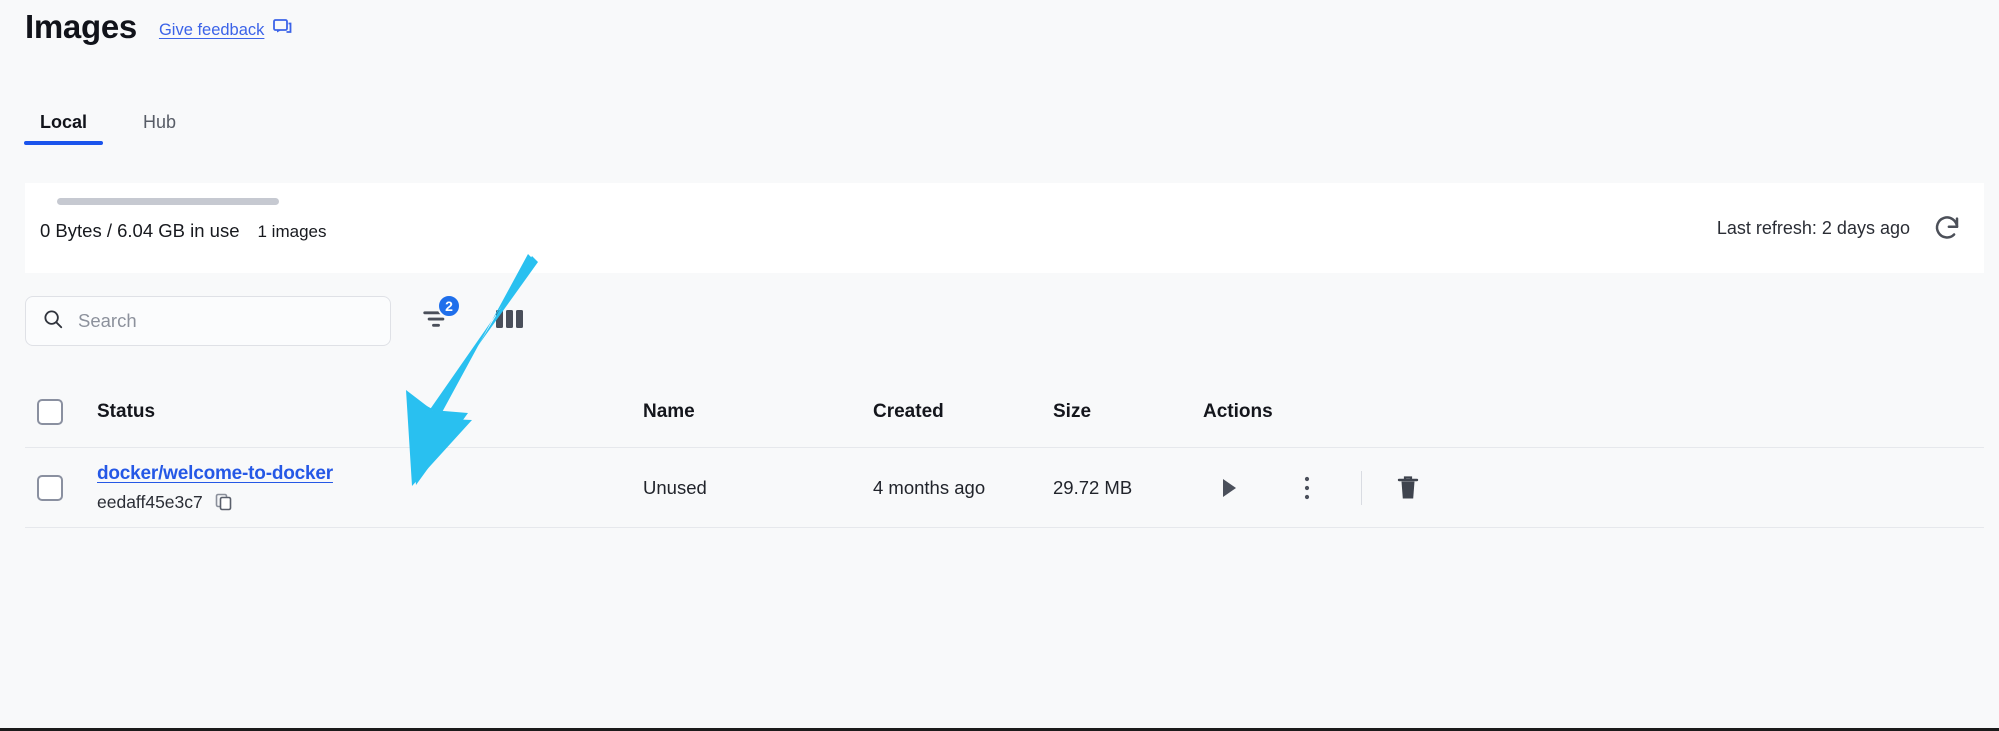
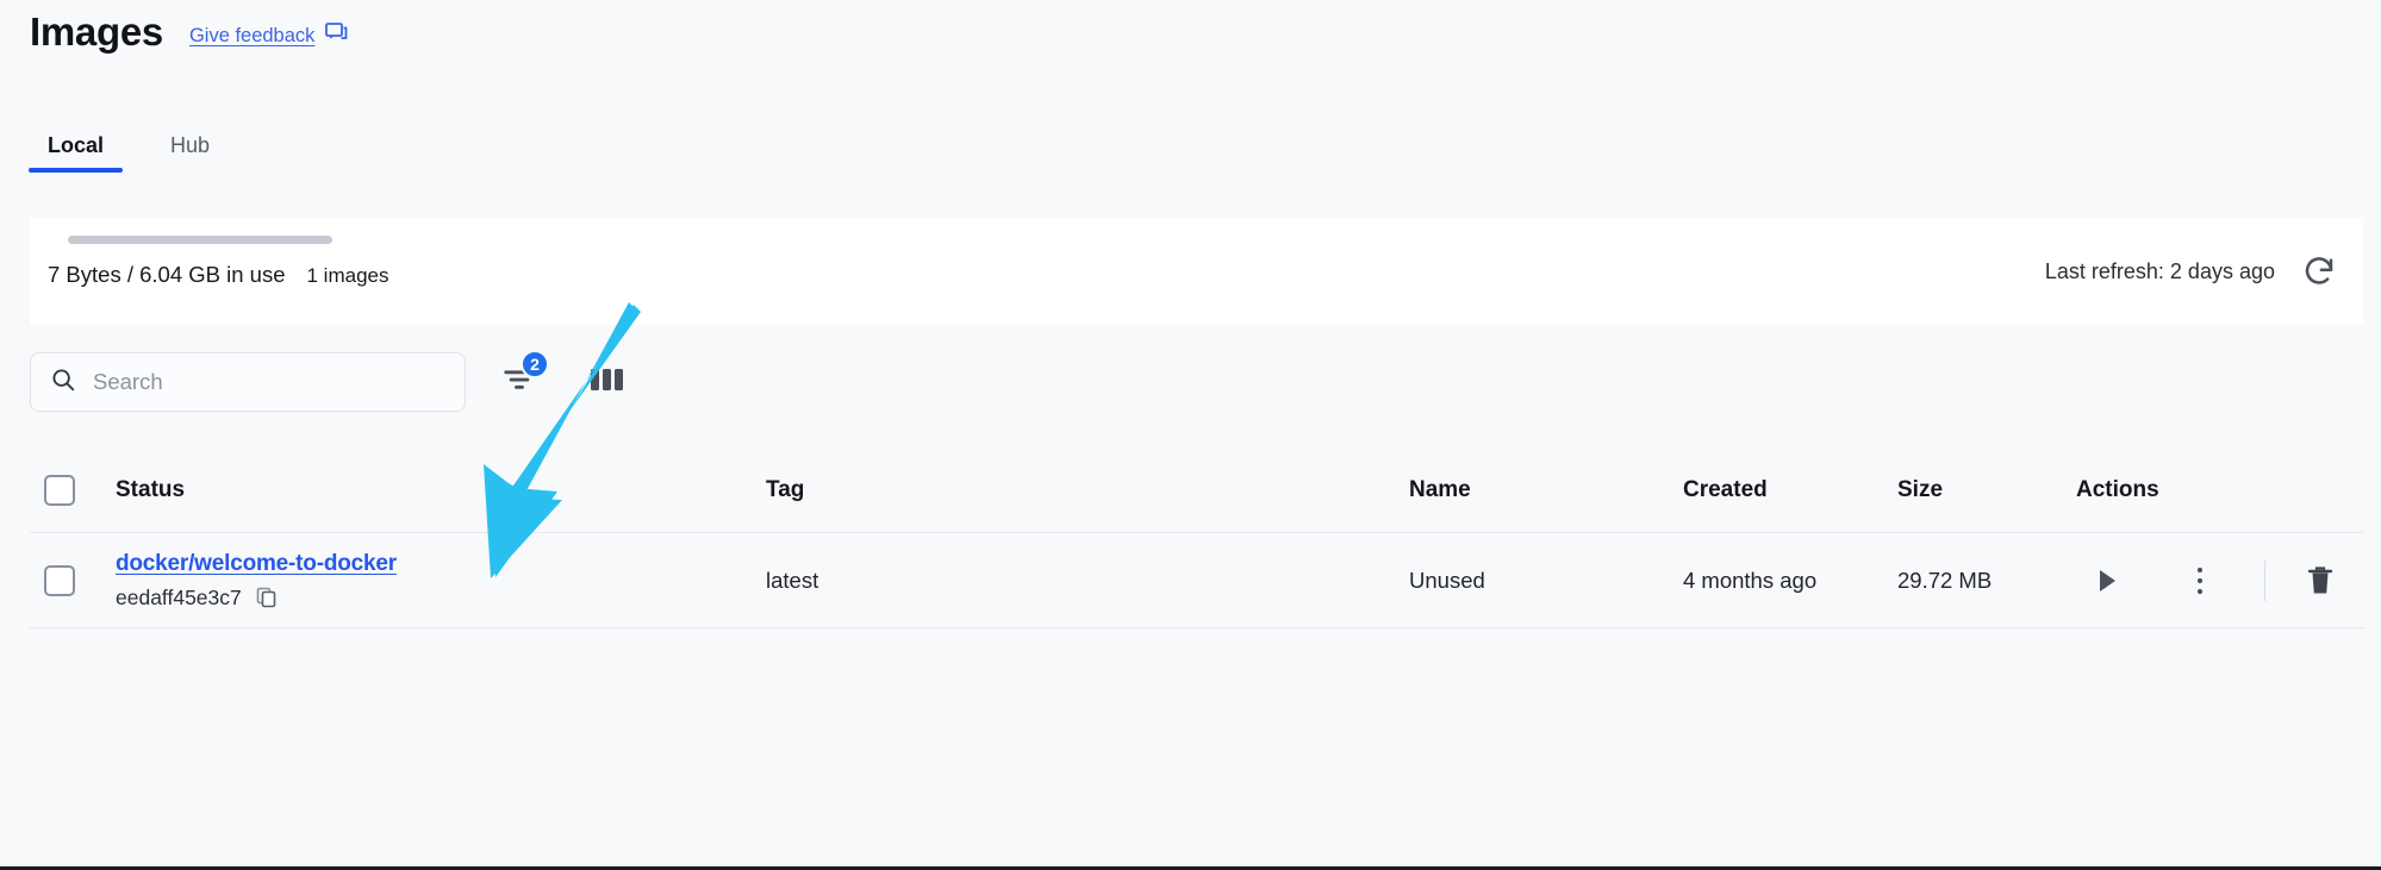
  Images
  Give feedback
  Local
  Hub
- 0 Bytes / 6.04 GB in use
+ 7 Bytes / 6.04 GB in use
  1 images
  Last refresh: 2 days ago
  Search
  2
  Status
+ Tag
  Name
  Created
  Size
  Actions
  docker/welcome-to-docker
  eedaff45e3c7
+ latest
  Unused
  4 months ago
  29.72 MB
